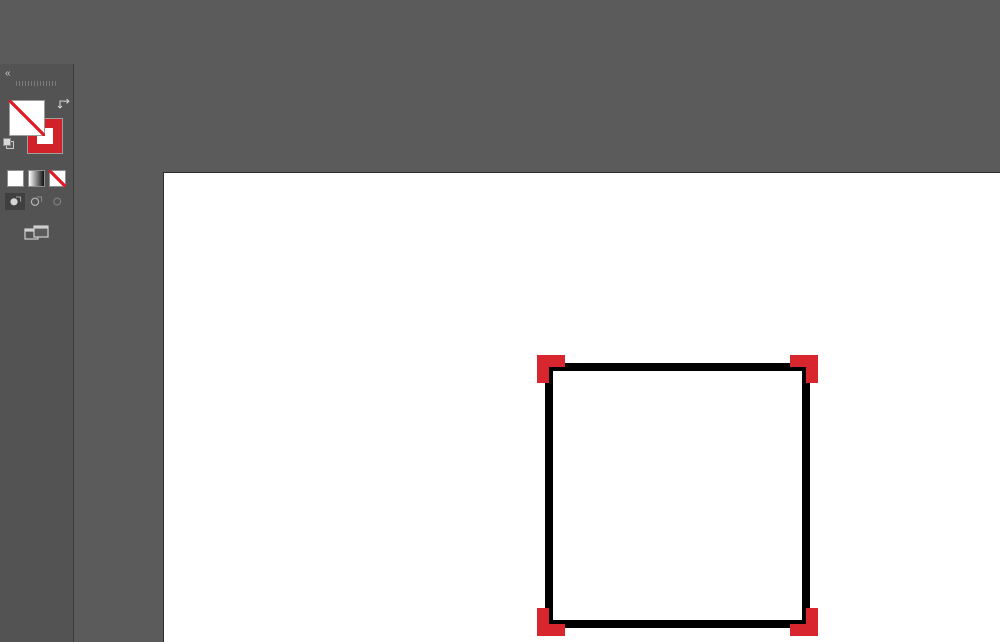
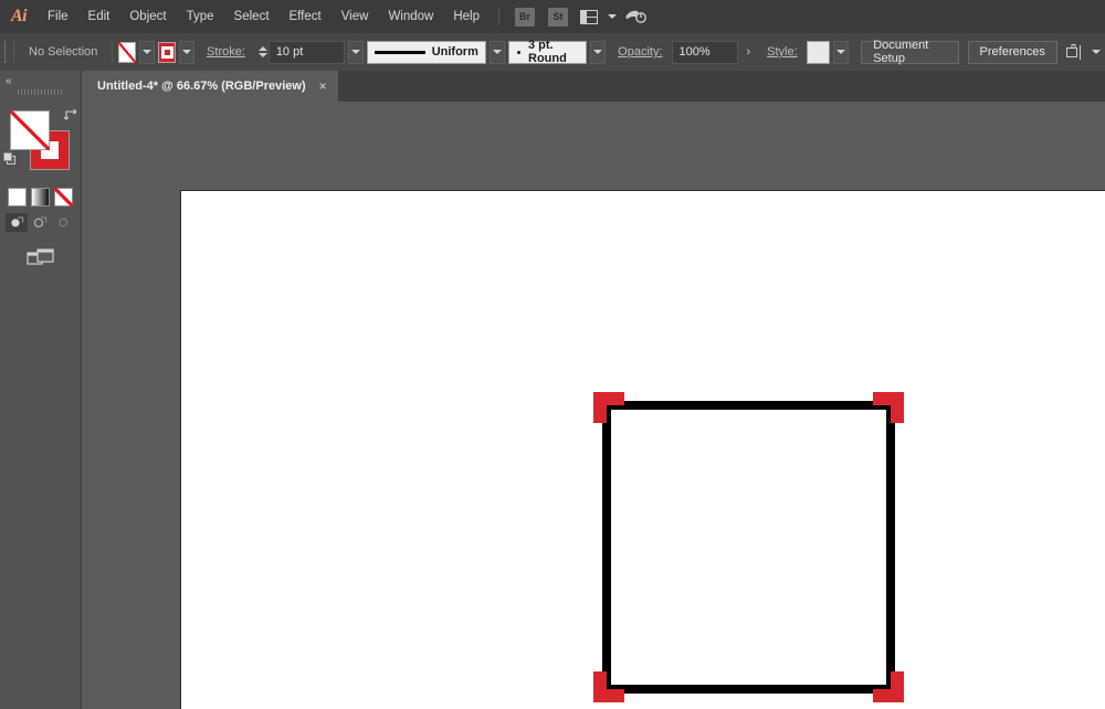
+ Ai
+ File
+ Edit
+ Object
+ Type
+ Select
+ Effect
+ View
+ Window
+ Help
+ Br
+ St
+ No Selection
+ Stroke:
+ 10 pt
+ Uniform
+ 3 pt. Round
+ Opacity:
+ 100%
+ ›
+ Style:
+ Document Setup
+ Preferences
+ Untitled-4* @ 66.67% (RGB/Preview)
+ ×
  «
